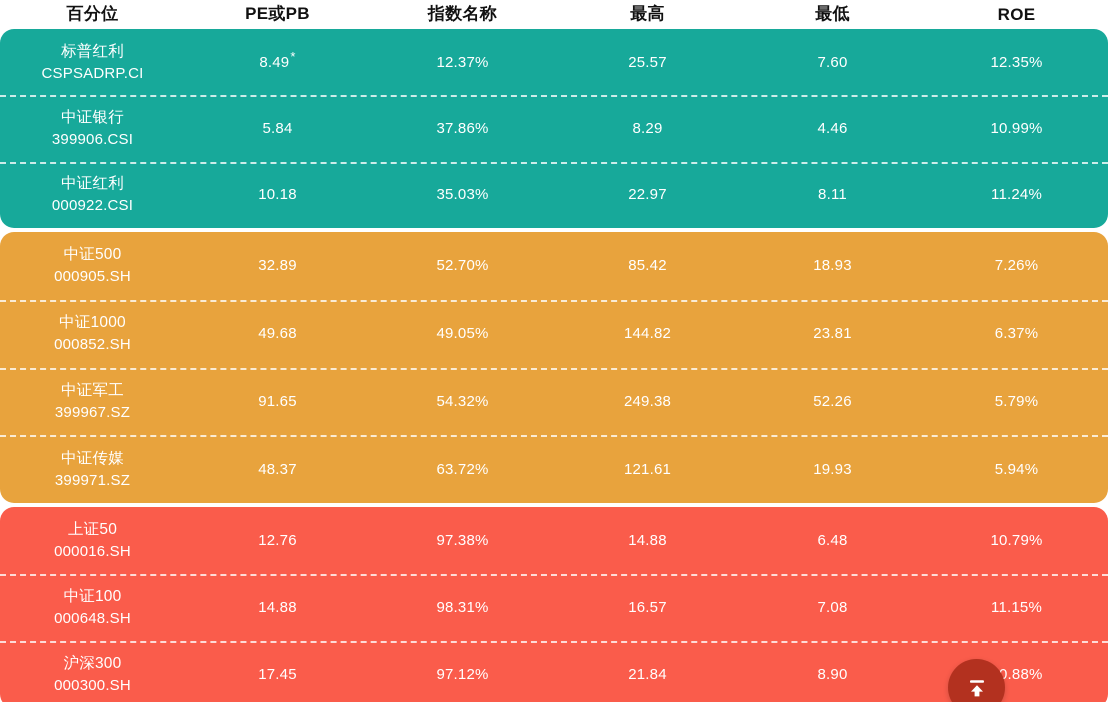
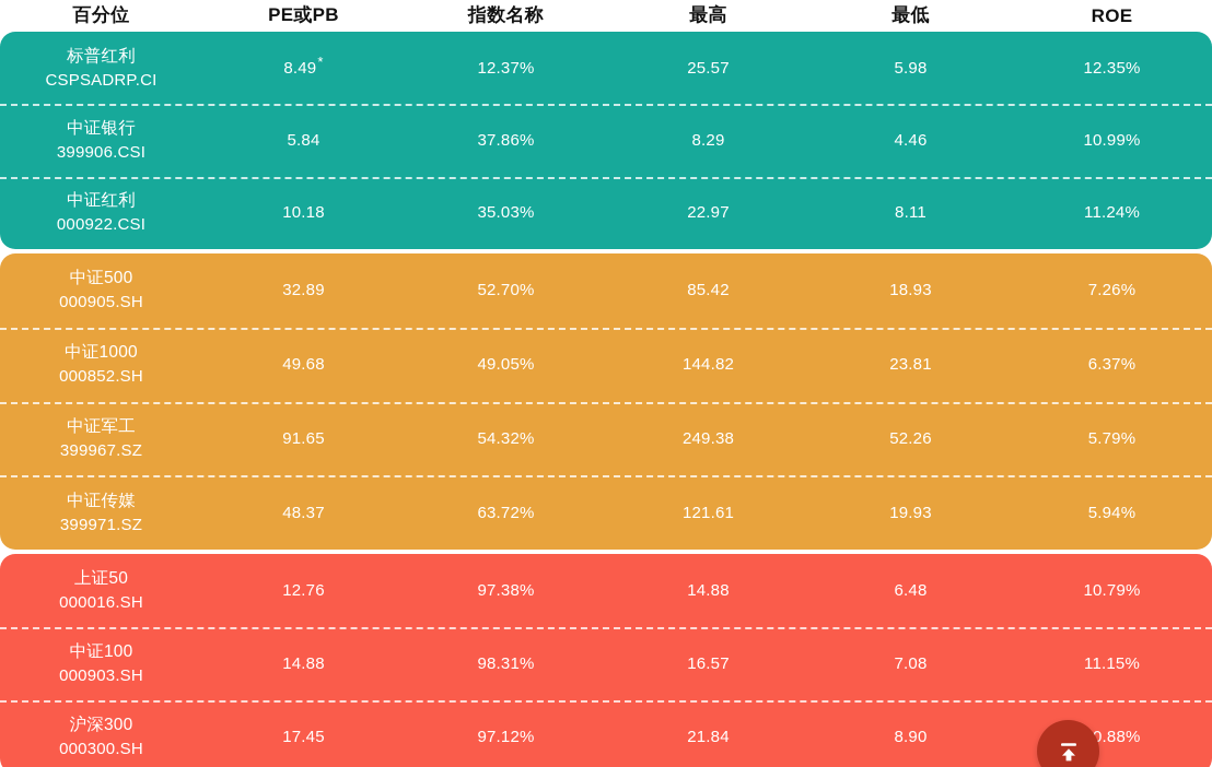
  百分位
  PE或PB
  指数名称
  最高
  最低
  ROE
  标普红利
  CSPSADRP.CI
  8.49*
  12.37%
  25.57
- 7.60
+ 5.98
  12.35%
  中证银行
  399906.CSI
  5.84
  37.86%
  8.29
  4.46
  10.99%
  中证红利
  000922.CSI
  10.18
  35.03%
  22.97
  8.11
  11.24%
  中证500
  000905.SH
  32.89
  52.70%
  85.42
  18.93
  7.26%
  中证1000
  000852.SH
  49.68
  49.05%
  144.82
  23.81
  6.37%
  中证军工
  399967.SZ
  91.65
  54.32%
  249.38
  52.26
  5.79%
  中证传媒
  399971.SZ
  48.37
  63.72%
  121.61
  19.93
  5.94%
  上证50
  000016.SH
  12.76
  97.38%
  14.88
  6.48
  10.79%
  中证100
- 000648.SH
+ 000903.SH
  14.88
  98.31%
  16.57
  7.08
  11.15%
  沪深300
  000300.SH
  17.45
  97.12%
  21.84
  8.90
  0.88%
